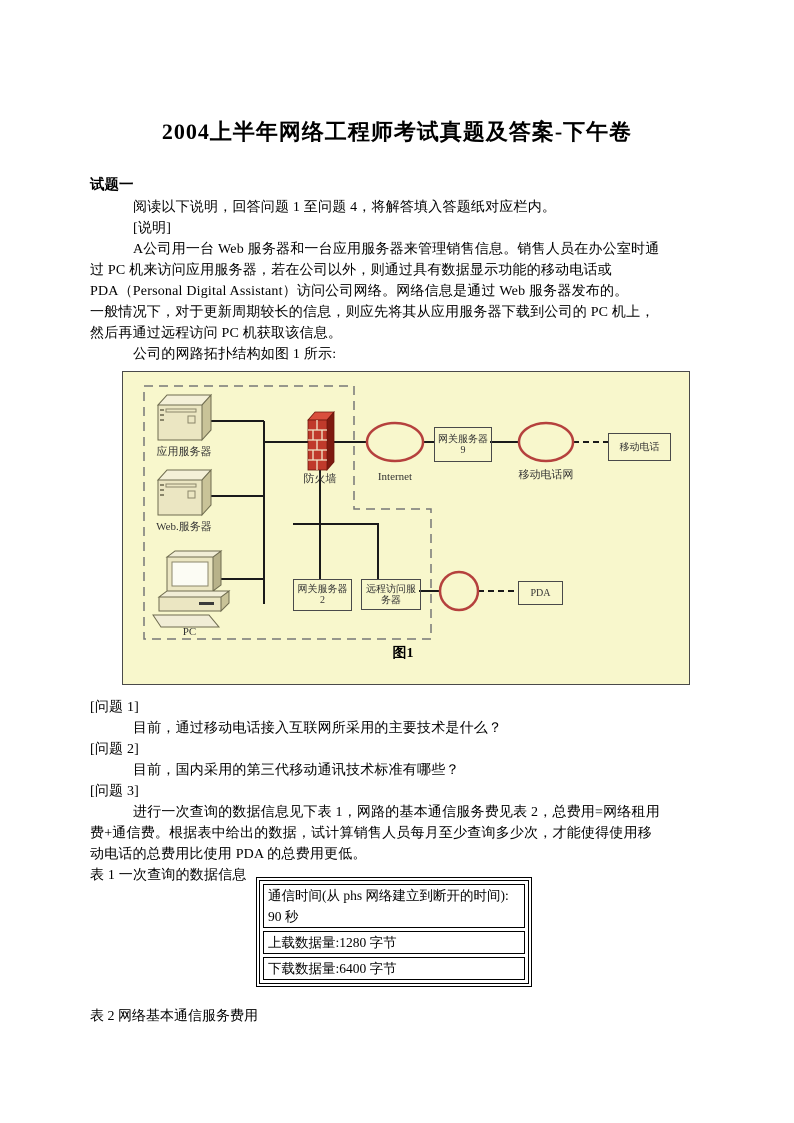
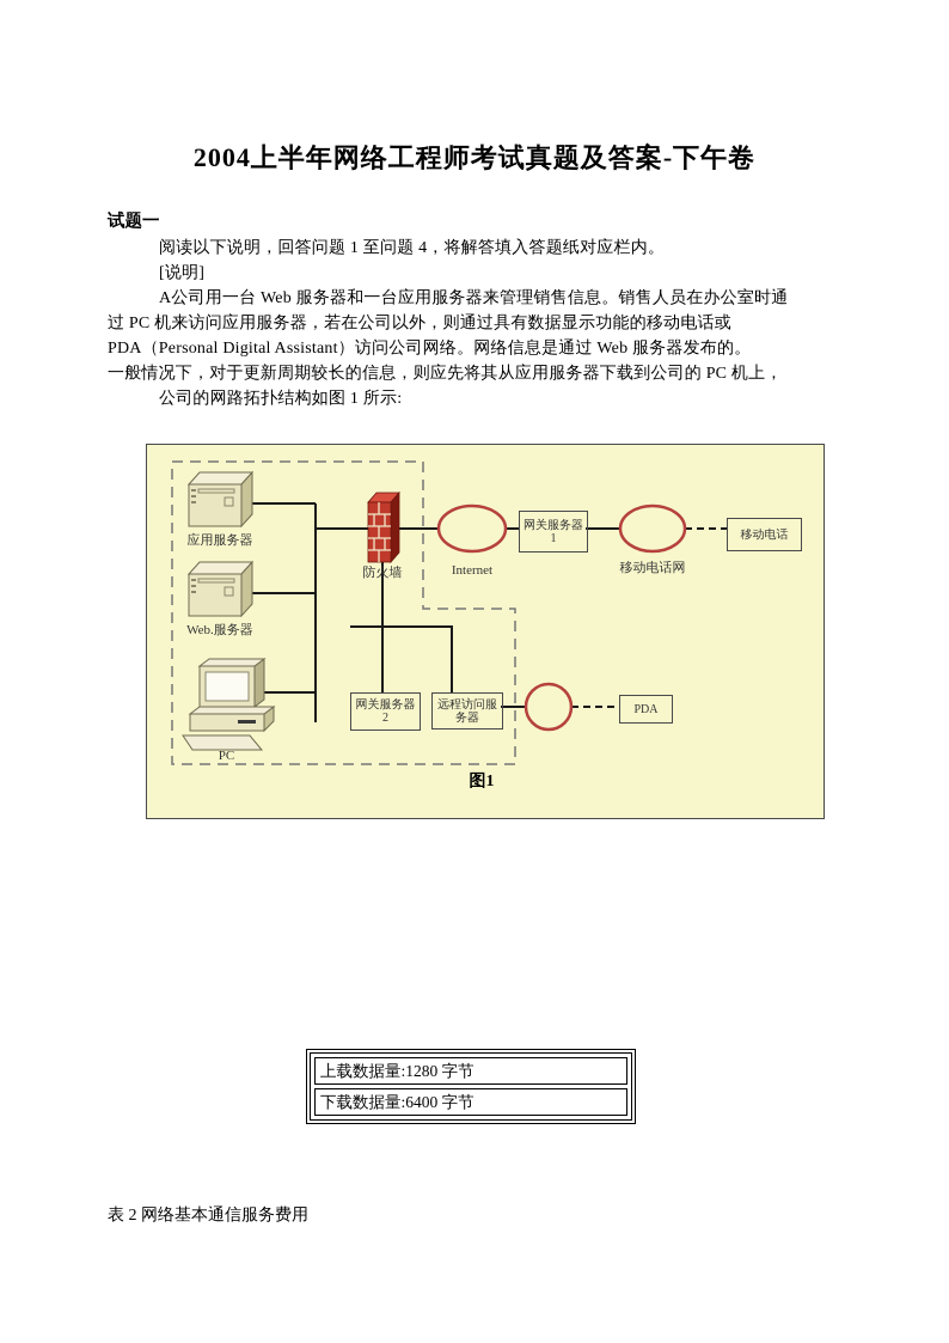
  2004上半年网络工程师考试真题及答案-下午卷
  试题一
  阅读以下说明，回答问题 1 至问题 4，将解答填入答题纸对应栏内。
  [说明]
  A公司用一台 Web 服务器和一台应用服务器来管理销售信息。销售人员在办公室时通
  过 PC 机来访问应用服务器，若在公司以外，则通过具有数据显示功能的移动电话或
  PDA（Personal Digital Assistant）访问公司网络。网络信息是通过 Web 服务器发布的。
  一般情况下，对于更新周期较长的信息，则应先将其从应用服务器下载到公司的 PC 机上，
- 然后再通过远程访问 PC 机获取该信息。
  公司的网路拓扑结构如图 1 所示:
  网关服务器
- 9
+ 1
  移动电话
  网关服务器
  2
  远程访问服
  务器
  PDA
  应用服务器
  Web.服务器
  PC
  防火墙
  Internet
  移动电话网
  图1
- [问题 1]
- 目前，通过移动电话接入互联网所采用的主要技术是什么？
- [问题 2]
- 目前，国内采用的第三代移动通讯技术标准有哪些？
- [问题 3]
- 进行一次查询的数据信息见下表 1，网路的基本通信服务费见表 2，总费用=网络租用
- 费+通信费。根据表中给出的数据，试计算销售人员每月至少查询多少次，才能使得使用移
- 动电话的总费用比使用 PDA 的总费用更低。
- 表 1 一次查询的数据信息
- 通信时间(从 phs 网络建立到断开的时间):
- 90 秒
  上载数据量:1280 字节
  下载数据量:6400 字节
  表 2 网络基本通信服务费用
